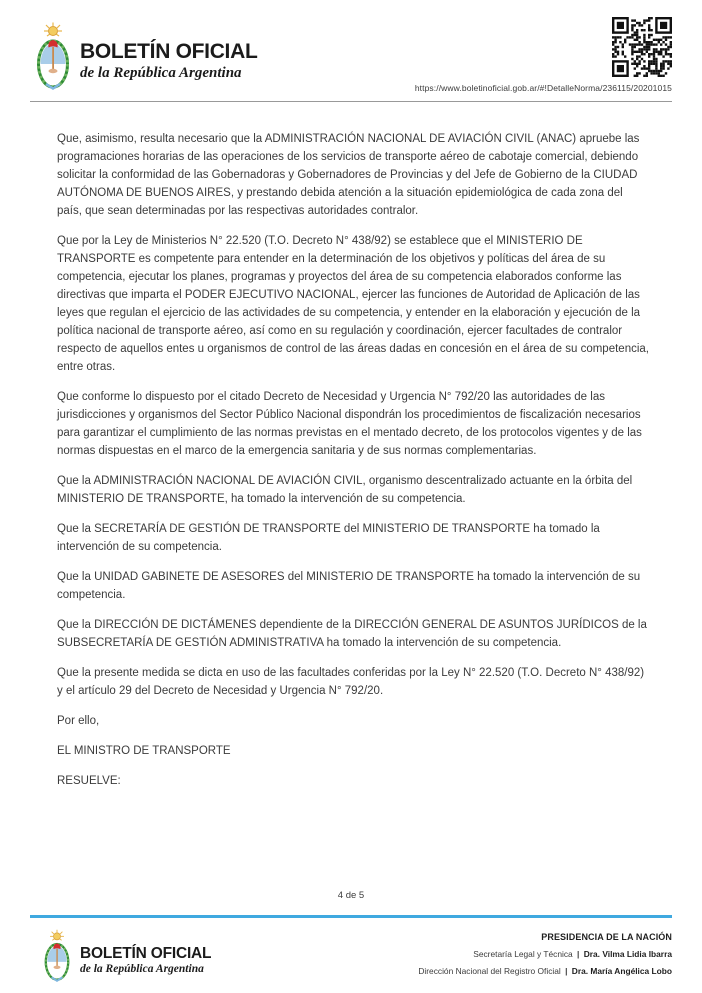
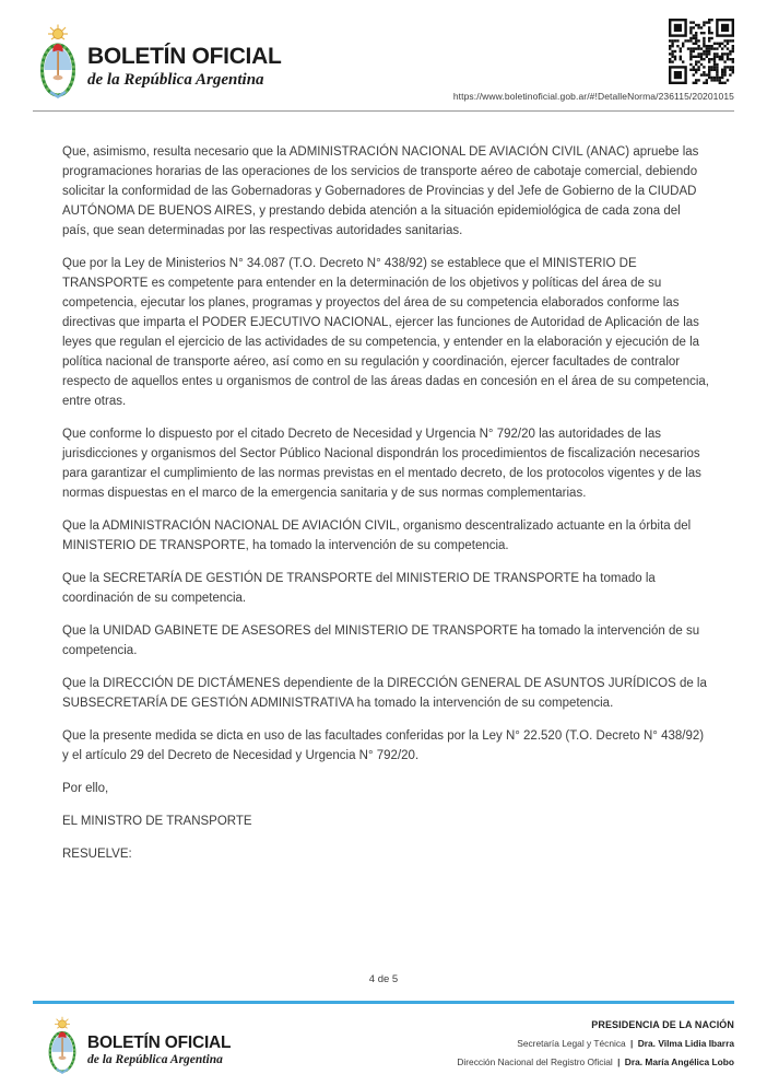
  BOLETÍN OFICIAL
  de la República Argentina
  https://www.boletinoficial.gob.ar/#!DetalleNorma/236115/20201015
- Que, asimismo, resulta necesario que la ADMINISTRACIÓN NACIONAL DE AVIACIÓN CIVIL (ANAC) apruebe las programaciones horarias de las operaciones de los servicios de transporte aéreo de cabotaje comercial, debiendo solicitar la conformidad de las Gobernadoras y Gobernadores de Provincias y del Jefe de Gobierno de la CIUDAD AUTÓNOMA DE BUENOS AIRES, y prestando debida atención a la situación epidemiológica de cada zona del país, que sean determinadas por las respectivas autoridades contralor.
+ Que, asimismo, resulta necesario que la ADMINISTRACIÓN NACIONAL DE AVIACIÓN CIVIL (ANAC) apruebe las programaciones horarias de las operaciones de los servicios de transporte aéreo de cabotaje comercial, debiendo solicitar la conformidad de las Gobernadoras y Gobernadores de Provincias y del Jefe de Gobierno de la CIUDAD AUTÓNOMA DE BUENOS AIRES, y prestando debida atención a la situación epidemiológica de cada zona del país, que sean determinadas por las respectivas autoridades sanitarias.
- Que por la Ley de Ministerios N° 22.520 (T.O. Decreto N° 438/92) se establece que el MINISTERIO DE TRANSPORTE es competente para entender en la determinación de los objetivos y políticas del área de su competencia, ejecutar los planes, programas y proyectos del área de su competencia elaborados conforme las directivas que imparta el PODER EJECUTIVO NACIONAL, ejercer las funciones de Autoridad de Aplicación de las leyes que regulan el ejercicio de las actividades de su competencia, y entender en la elaboración y ejecución de la política nacional de transporte aéreo, así como en su regulación y coordinación, ejercer facultades de contralor respecto de aquellos entes u organismos de control de las áreas dadas en concesión en el área de su competencia, entre otras.
+ Que por la Ley de Ministerios N° 34.087 (T.O. Decreto N° 438/92) se establece que el MINISTERIO DE TRANSPORTE es competente para entender en la determinación de los objetivos y políticas del área de su competencia, ejecutar los planes, programas y proyectos del área de su competencia elaborados conforme las directivas que imparta el PODER EJECUTIVO NACIONAL, ejercer las funciones de Autoridad de Aplicación de las leyes que regulan el ejercicio de las actividades de su competencia, y entender en la elaboración y ejecución de la política nacional de transporte aéreo, así como en su regulación y coordinación, ejercer facultades de contralor respecto de aquellos entes u organismos de control de las áreas dadas en concesión en el área de su competencia, entre otras.
  Que conforme lo dispuesto por el citado Decreto de Necesidad y Urgencia N° 792/20 las autoridades de las jurisdicciones y organismos del Sector Público Nacional dispondrán los procedimientos de fiscalización necesarios para garantizar el cumplimiento de las normas previstas en el mentado decreto, de los protocolos vigentes y de las normas dispuestas en el marco de la emergencia sanitaria y de sus normas complementarias.
  Que la ADMINISTRACIÓN NACIONAL DE AVIACIÓN CIVIL, organismo descentralizado actuante en la órbita del MINISTERIO DE TRANSPORTE, ha tomado la intervención de su competencia.
- Que la SECRETARÍA DE GESTIÓN DE TRANSPORTE del MINISTERIO DE TRANSPORTE ha tomado la intervención de su competencia.
+ Que la SECRETARÍA DE GESTIÓN DE TRANSPORTE del MINISTERIO DE TRANSPORTE ha tomado la coordinación de su competencia.
  Que la UNIDAD GABINETE DE ASESORES del MINISTERIO DE TRANSPORTE ha tomado la intervención de su competencia.
  Que la DIRECCIÓN DE DICTÁMENES dependiente de la DIRECCIÓN GENERAL DE ASUNTOS JURÍDICOS de la SUBSECRETARÍA DE GESTIÓN ADMINISTRATIVA ha tomado la intervención de su competencia.
  Que la presente medida se dicta en uso de las facultades conferidas por la Ley N° 22.520 (T.O. Decreto N° 438/92) y el artículo 29 del Decreto de Necesidad y Urgencia N° 792/20.
  Por ello,
  EL MINISTRO DE TRANSPORTE
  RESUELVE:
  4 de 5
  BOLETÍN OFICIAL
  de la República Argentina
  PRESIDENCIA DE LA NACIÓN
  Secretaría Legal y Técnica | Dra. Vilma Lidia Ibarra
  Dirección Nacional del Registro Oficial | Dra. María Angélica Lobo
